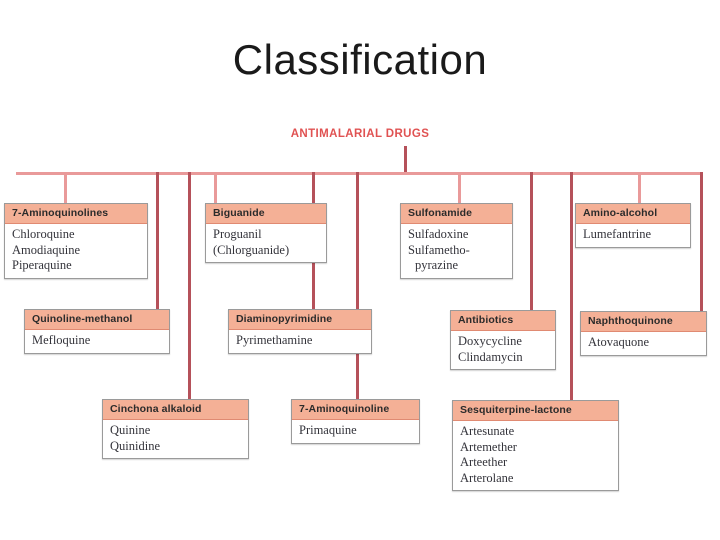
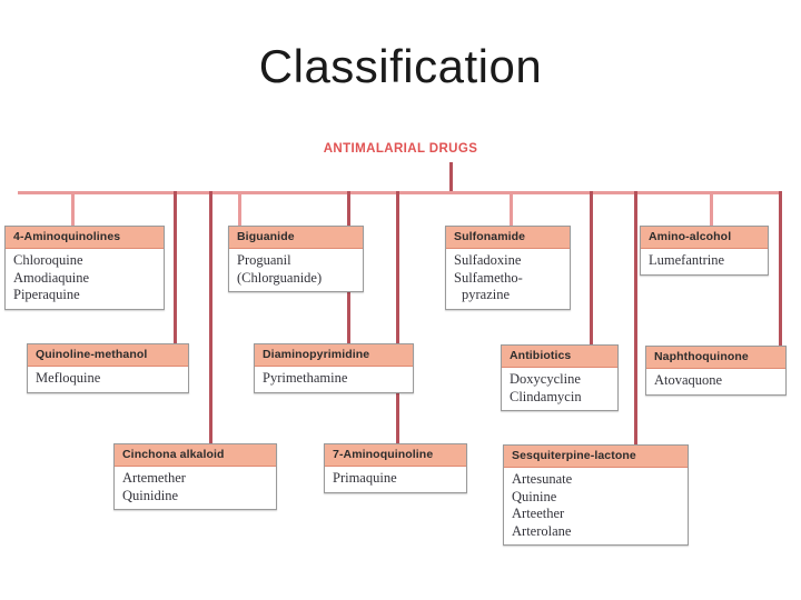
  Classification
  ANTIMALARIAL DRUGS
- 7-Aminoquinolines
+ 4-Aminoquinolines
  Chloroquine
  Amodiaquine
  Piperaquine
  Biguanide
  Proguanil
  (Chlorguanide)
  Sulfonamide
  Sulfadoxine
  Sulfametho-
  pyrazine
  Amino-alcohol
  Lumefantrine
  Quinoline-methanol
  Mefloquine
  Diaminopyrimidine
  Pyrimethamine
  Antibiotics
  Doxycycline
  Clindamycin
  Naphthoquinone
  Atovaquone
  Cinchona alkaloid
- Quinine
+ Artemether
  Quinidine
  7-Aminoquinoline
  Primaquine
  Sesquiterpine-lactone
  Artesunate
- Artemether
+ Quinine
  Arteether
  Arterolane
